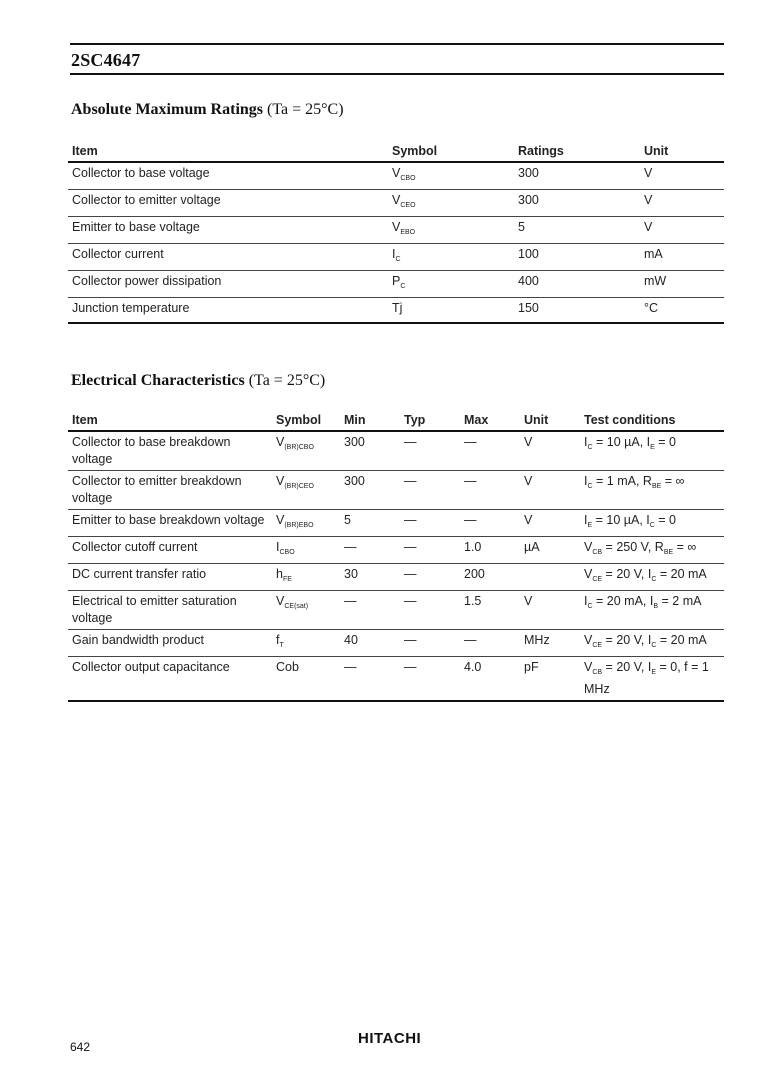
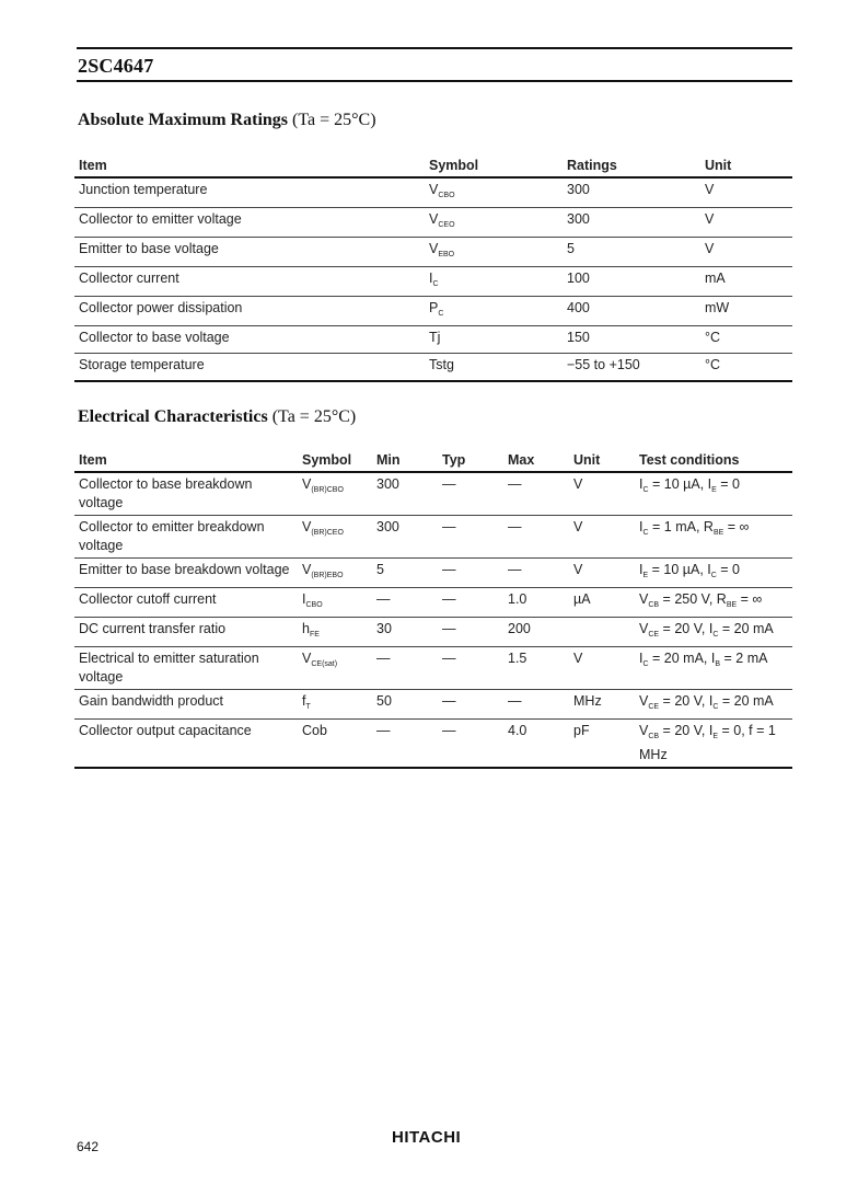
  2SC4647
  Absolute Maximum Ratings (Ta = 25°C)
  Item	Symbol	Ratings	Unit
- Collector to base voltage	V	300	V
+ Junction temperature	V	300	V
  Collector to emitter voltage	V	300	V
  Emitter to base voltage	V	5	V
  Collector current	I	100	mA
  Collector power dissipation	P	400	mW
- Junction temperature	Tj	150	°C
+ Collector to base voltage	Tj	150	°C
+ Storage temperature	Tstg	−55 to +150	°C
  Electrical Characteristics (Ta = 25°C)
  Item	Symbol	Min	Typ	Max	Unit	Test conditions
  Collector to base breakdown voltage	V	300	—	—	V	I = 10 µA, I = 0
  Collector to emitter breakdown voltage	V	300	—	—	V	I = 1 mA, R = ∞
  Emitter to base breakdown voltage	V	5	—	—	V	I = 10 µA, I = 0
  Collector cutoff current	I	—	—	1.0	µA	V = 250 V, R = ∞
  DC current transfer ratio	h	30	—	200		V = 20 V, I = 20 mA
  Electrical to emitter saturation voltage	V	—	—	1.5	V	I = 20 mA, I = 2 mA
- Gain bandwidth product	f	40	—	—	MHz	V = 20 V, I = 20 mA
+ Gain bandwidth product	f	50	—	—	MHz	V = 20 V, I = 20 mA
  Collector output capacitance	Cob	—	—	4.0	pF	V = 20 V, I = 0, f = 1 MHz
  642
  HITACHI
